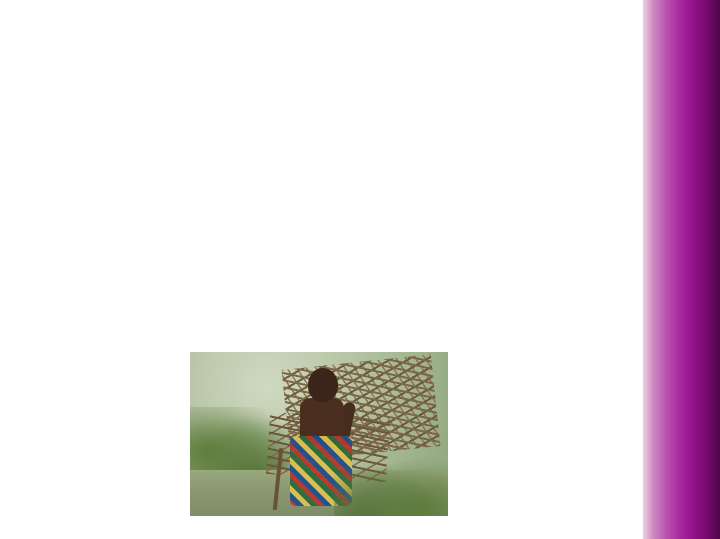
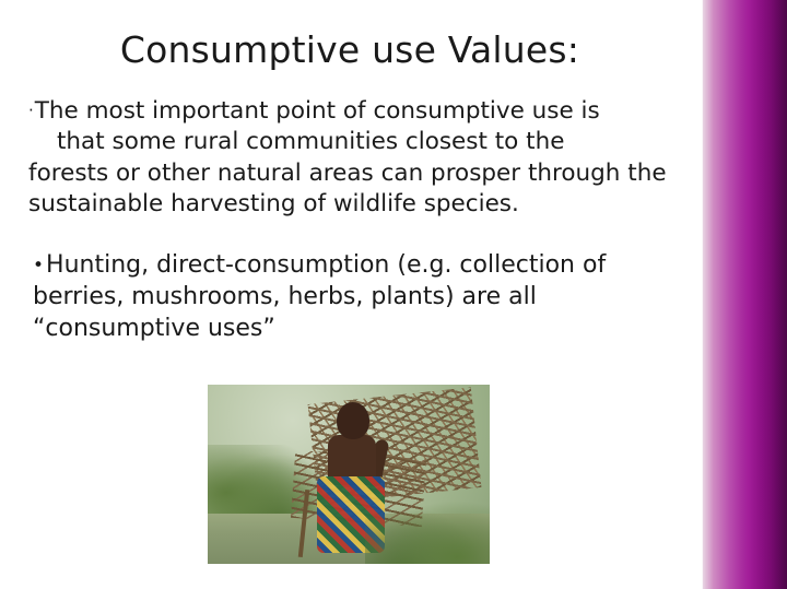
+ Consumptive use Values:
+ ·The most important point of consumptive use is
+ that some rural communities closest to the
+ forests or other natural areas can prosper through the sustainable harvesting of wildlife species.
+ •Hunting, direct-consumption (e.g. collection of berries, mushrooms, herbs, plants) are all “consumptive uses”
